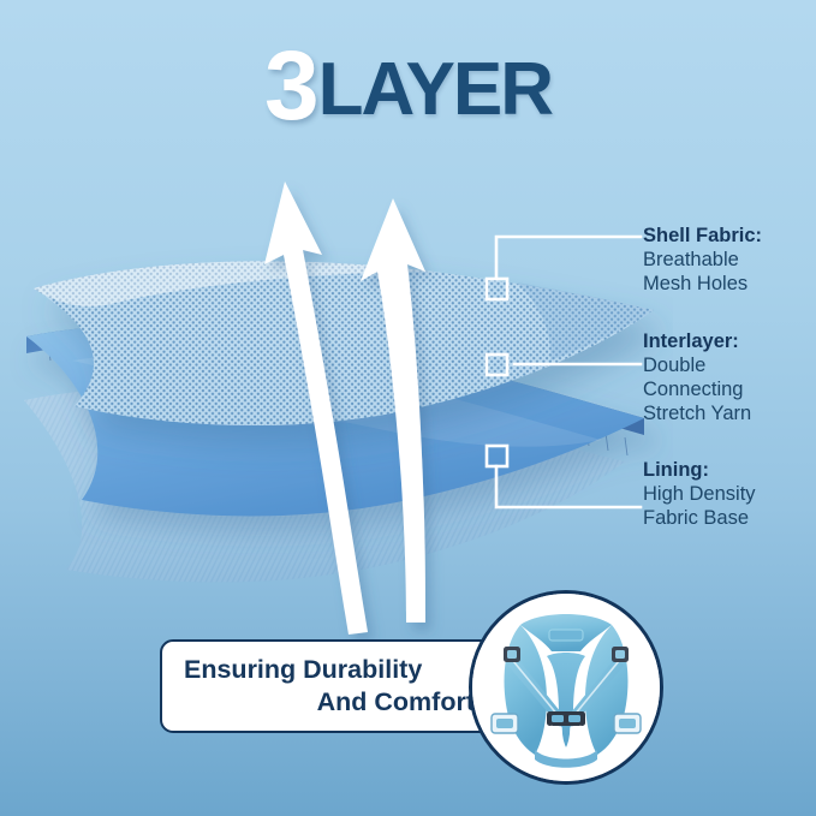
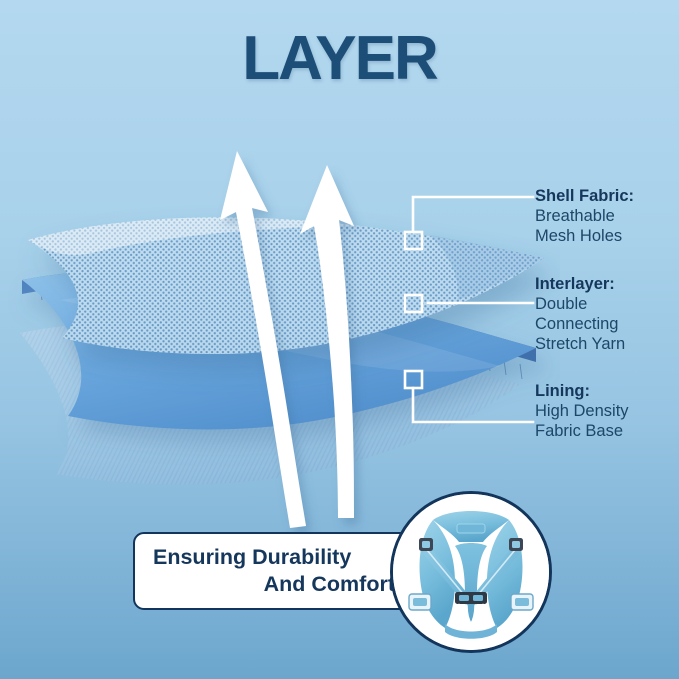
- 3
  LAYER
  Shell Fabric:
  Breathable
  Mesh Holes
  Interlayer:
  Double
  Connecting
  Stretch Yarn
  Lining:
  High Density
  Fabric Base
  Ensuring Durability
  And Comfor
